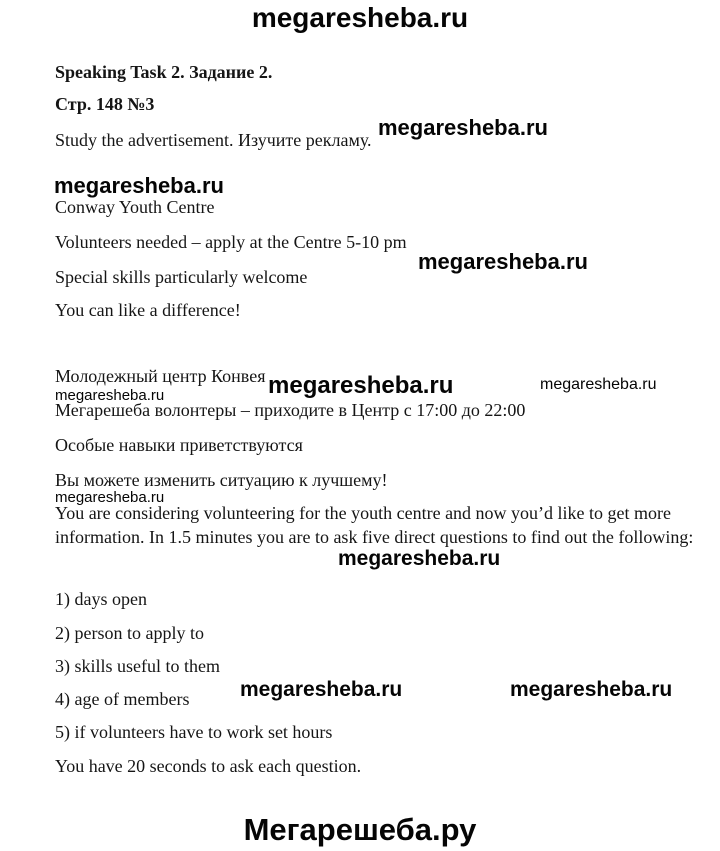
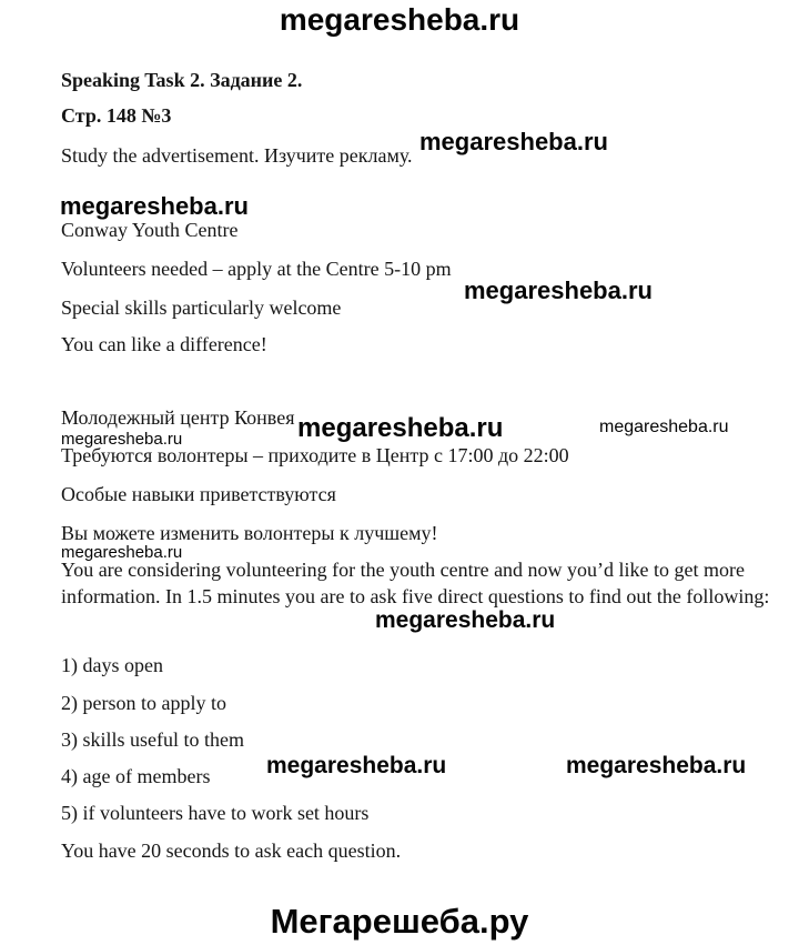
  megaresheba.ru
  megaresheba.ru
  megaresheba.ru
  megaresheba.ru
  megaresheba.ru
  megaresheba.ru
  megaresheba.ru
  megaresheba.ru
  megaresheba.ru
  megaresheba.ru
  megaresheba.ru
  Speaking Task 2. Задание 2.
  Стр. 148 №3
  Study the advertisement. Изучите рекламу.
  Conway Youth Centre
  Volunteers needed – apply at the Centre 5-10 pm
  Special skills particularly welcome
  You can like a difference!
  Молодежный центр Конвея
- Мегарешеба волонтеры – приходите в Центр с 17:00 до 22:00
+ Требуются волонтеры – приходите в Центр с 17:00 до 22:00
  Особые навыки приветствуются
- Вы можете изменить ситуацию к лучшему!
+ Вы можете изменить волонтеры к лучшему!
  You are considering volunteering for the youth centre and now you’d like to get more information. In 1.5 minutes you are to ask five direct questions to find out the following:
  1) days open
  2) person to apply to
  3) skills useful to them
  4) age of members
  5) if volunteers have to work set hours
  You have 20 seconds to ask each question.
  Мегарешеба.ру
